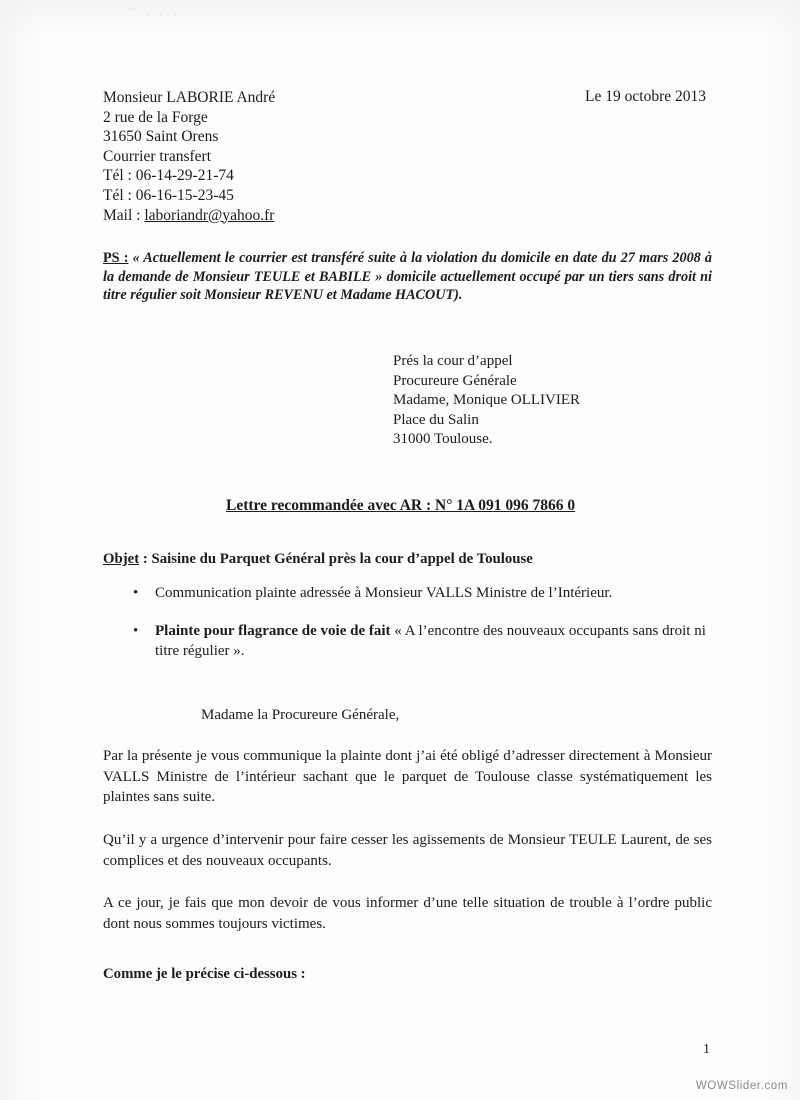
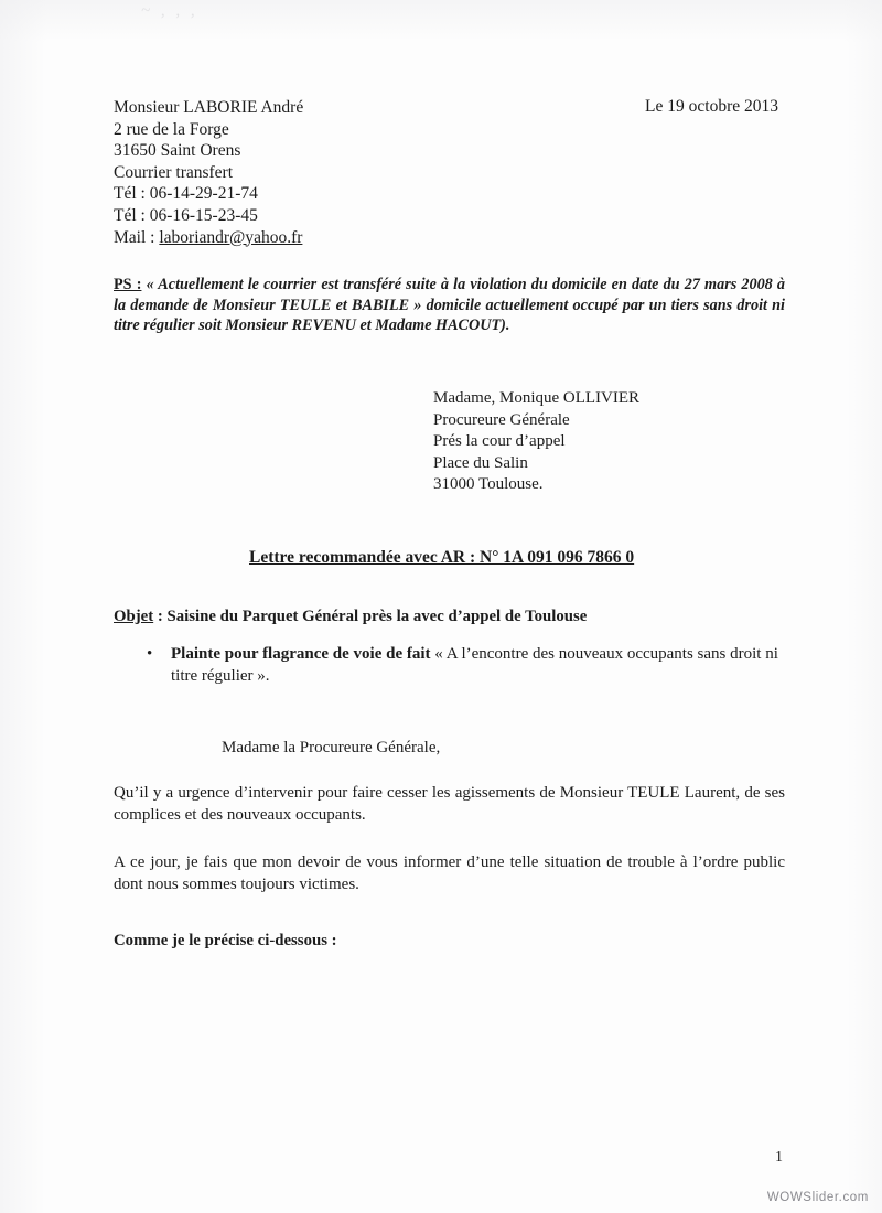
  Monsieur LABORIE André
  2 rue de la Forge
  31650 Saint Orens
  Courrier transfert
  Tél : 06-14-29-21-74
  Tél : 06-16-15-23-45
  Mail : laboriandr@yahoo.fr
  Le 19 octobre 2013
  PS : « Actuellement le courrier est transféré suite à la violation du domicile en date du 27 mars 2008 à la demande de Monsieur TEULE et BABILE » domicile actuellement occupé par un tiers sans droit ni titre régulier soit Monsieur REVENU et Madame HACOUT).
- Prés la cour d’appel
+ Madame, Monique OLLIVIER
  Procureure Générale
- Madame, Monique OLLIVIER
+ Prés la cour d’appel
  Place du Salin
  31000 Toulouse.
  Lettre recommandée avec AR : N° 1A 091 096 7866 0
- Objet : Saisine du Parquet Général près la cour d’appel de Toulouse
+ Objet : Saisine du Parquet Général près la avec d’appel de Toulouse
- Communication plainte adressée à Monsieur VALLS Ministre de l’Intérieur.
  Plainte pour flagrance de voie de fait « A l’encontre des nouveaux occupants sans droit ni titre régulier ».
  Madame la Procureure Générale,
- Par la présente je vous communique la plainte dont j’ai été obligé d’adresser directement à Monsieur VALLS Ministre de l’intérieur sachant que le parquet de Toulouse classe systématiquement les plaintes sans suite.
  Qu’il y a urgence d’intervenir pour faire cesser les agissements de Monsieur TEULE Laurent, de ses complices et des nouveaux occupants.
  A ce jour, je fais que mon devoir de vous informer d’une telle situation de trouble à l’ordre public dont nous sommes toujours victimes.
  Comme je le précise ci-dessous :
  1
  WOWSlider.com
